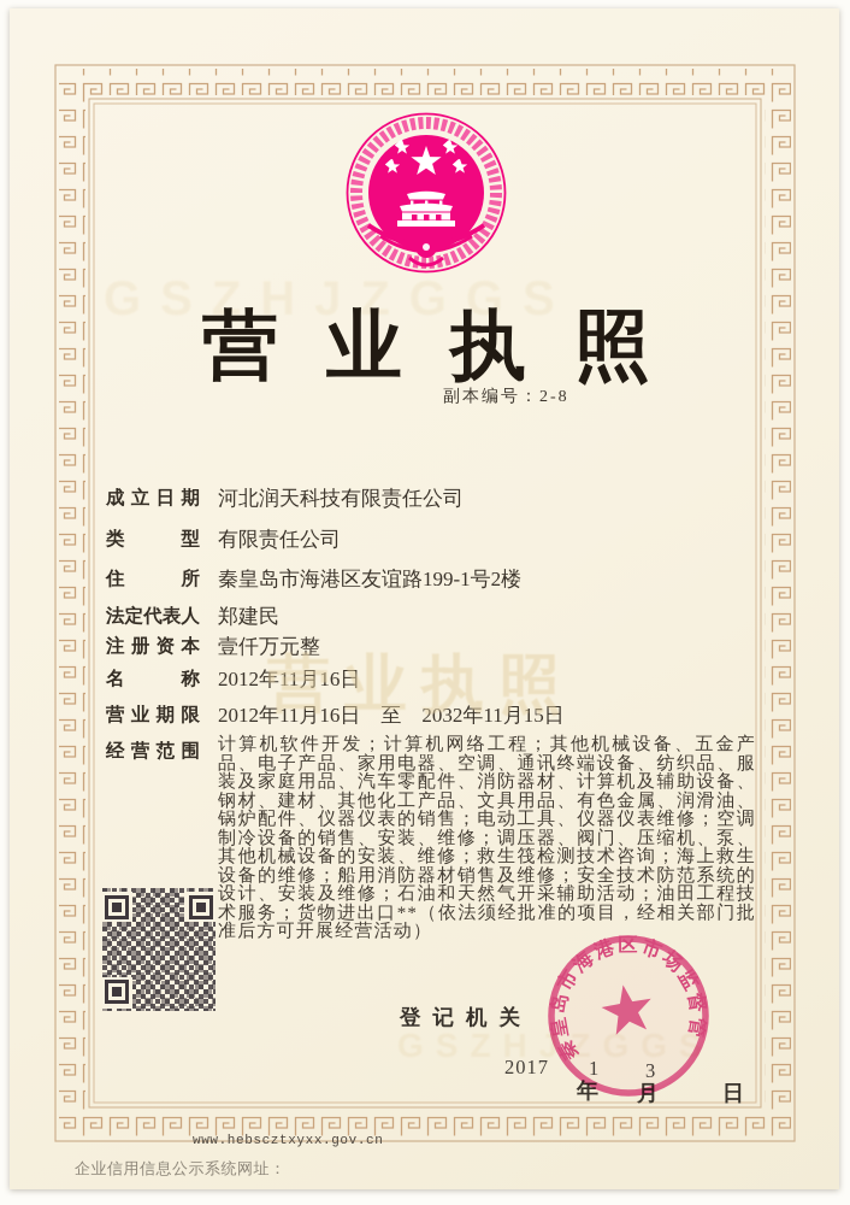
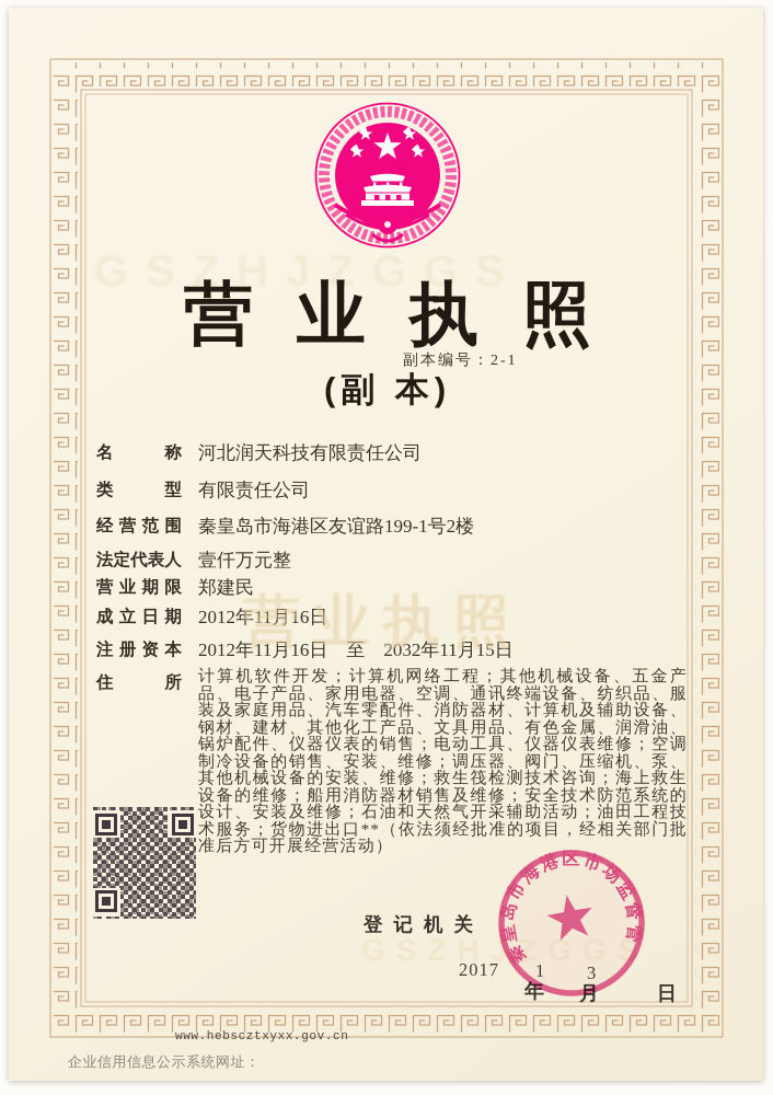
  GSZHJZGGS
  GSZHJZGGS
  营业执照
  营业执照
- 副本编号：2-8
+ 副本编号：2-1
+ (副 本)
- 成 立 日 期
+ 名 称
  河北润天科技有限责任公司
  类 型
  有限责任公司
- 住 所
+ 经 营 范 围
  秦皇岛市海港区友谊路199-1号2楼
  法定代表人
- 郑建民
+ 壹仟万元整
- 注 册 资 本
+ 营 业 期 限
- 壹仟万元整
+ 郑建民
- 名 称
+ 成 立 日 期
  2012年11月16日
- 营 业 期 限
+ 注 册 资 本
  2012年11月16日 至 2032年11月15日
- 经 营 范 围
+ 住 所
  计算机软件开发；计算机网络工程；其他机械设备、五金产品、电子产品、家用电器、空调、通讯终端设备、纺织品、服装及家庭用品、汽车零配件、消防器材、计算机及辅助设备、钢材、建材、其他化工产品、文具用品、有色金属、润滑油、锅炉配件、仪器仪表的销售；电动工具、仪器仪表维修；空调制冷设备的销售、安装、维修；调压器、阀门、压缩机、泵、其他机械设备的安装、维修；救生筏检测技术咨询；海上救生设备的维修；船用消防器材销售及维修；安全技术防范系统的设计、安装及维修；石油和天然气开采辅助活动；油田工程技术服务；货物进出口**（依法须经批准的项目，经相关部门批准后方可开展经营活动）
  登记机关
  2017
  1
  3
  年
  月
  日
  www.hebscztxyxx.gov.cn
  企业信用信息公示系统网址：
